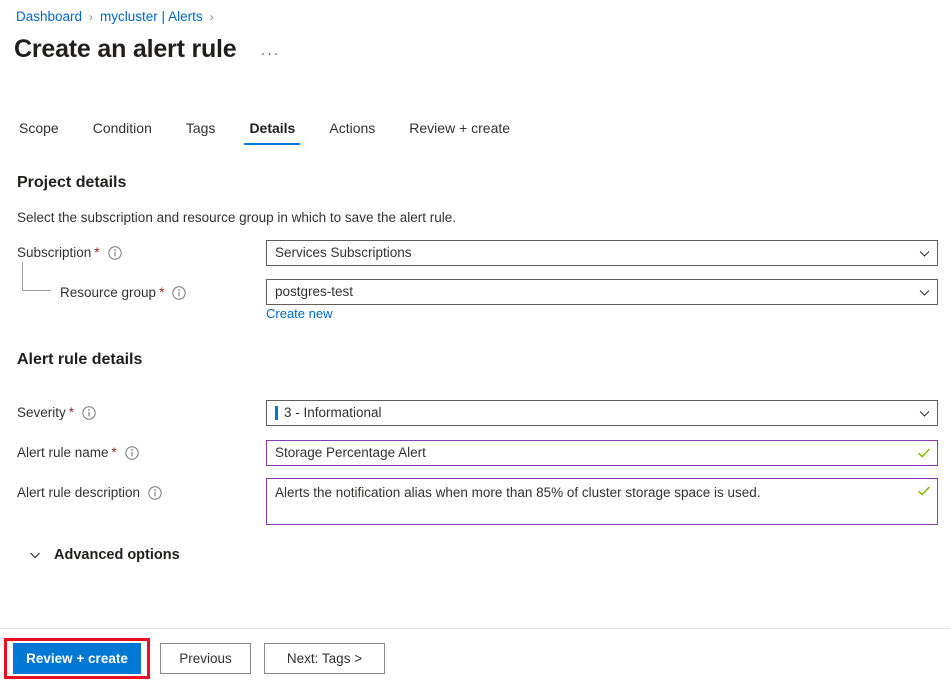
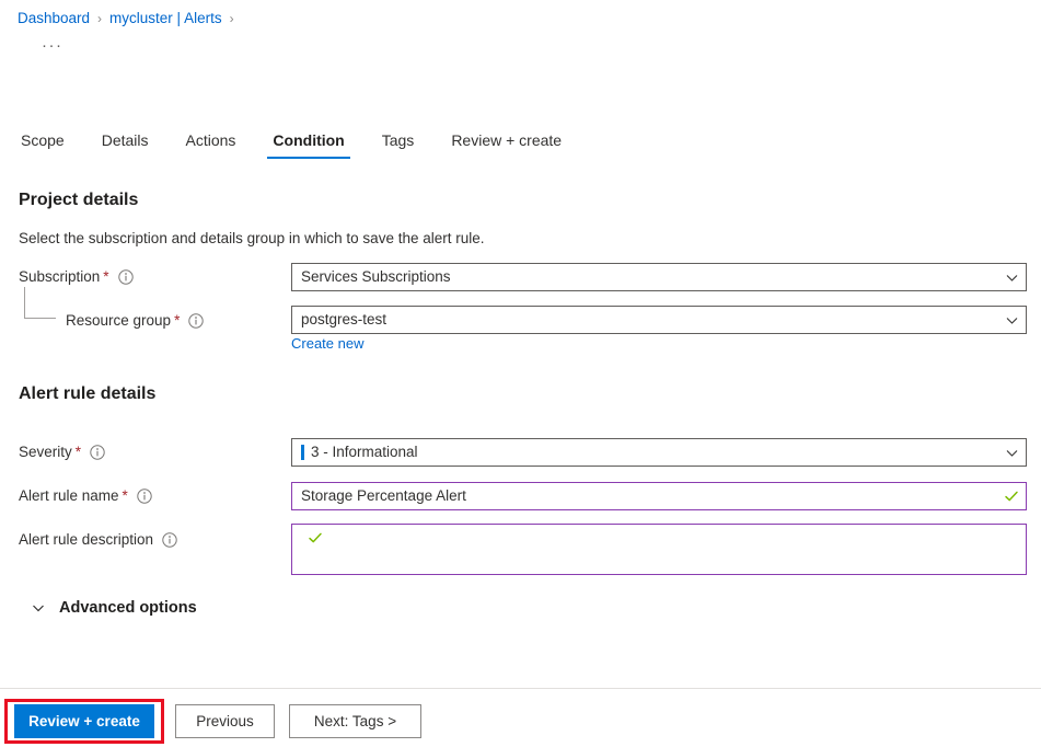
  Dashboard
  ›
  mycluster | Alerts
  ›
- Create an alert rule
  ···
  Scope
- Condition
+ Details
- Tags
+ Actions
- Details
+ Condition
- Actions
+ Tags
  Review + create
  Project details
- Select the subscription and resource group in which to save the alert rule.
+ Select the subscription and details group in which to save the alert rule.
  Subscription
  *
  Services Subscriptions
  Resource group
  *
  postgres-test
  Create new
  Alert rule details
  Severity
  *
  3 - Informational
  Alert rule name
  *
  Storage Percentage Alert
  Alert rule description
- Alerts the notification alias when more than 85% of cluster storage space is used.
  Advanced options
  Review + create
  Previous
  Next: Tags >
